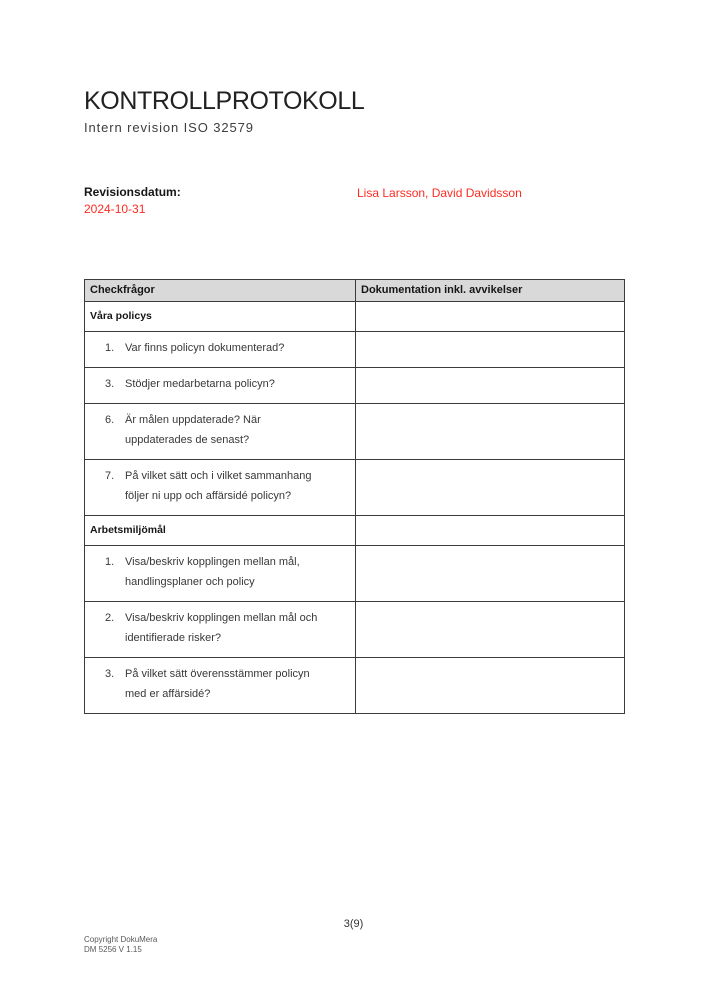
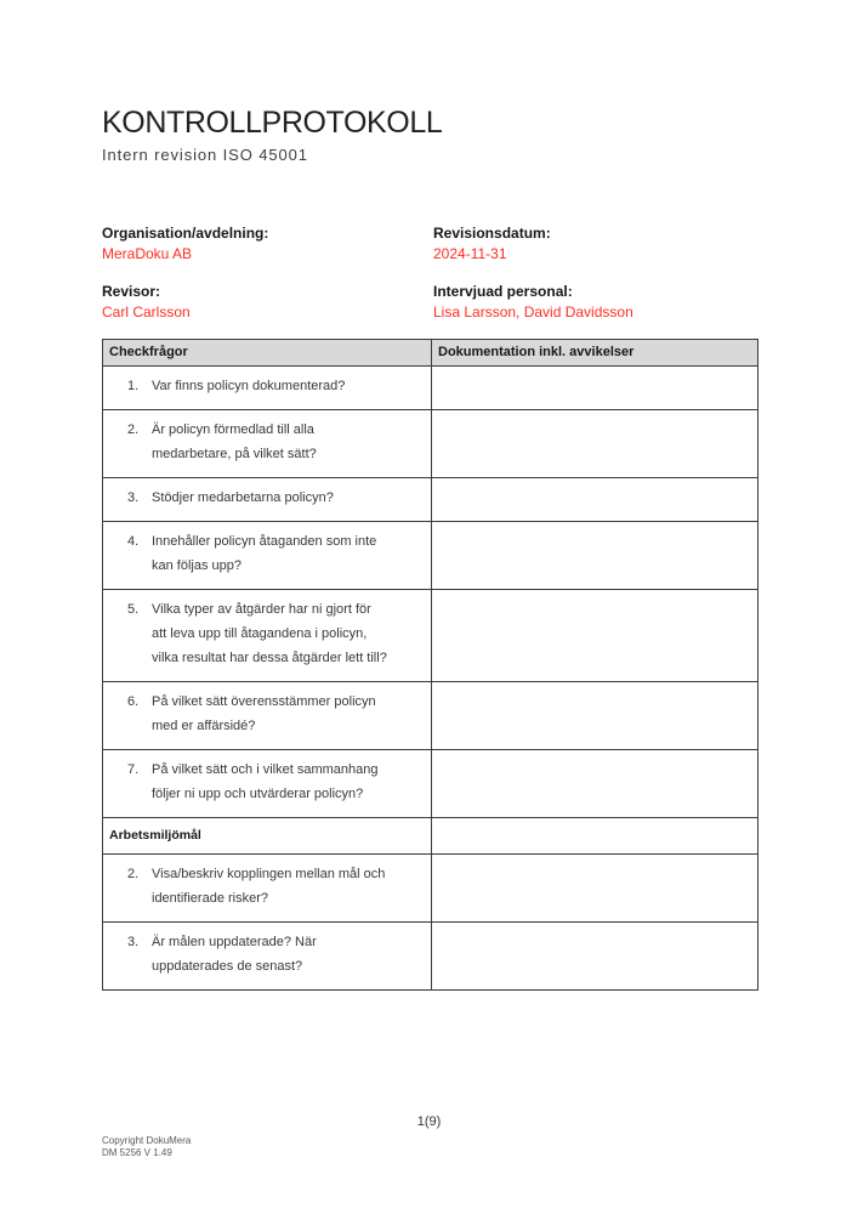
  KONTROLLPROTOKOLL
- Intern revision ISO 32579
+ Intern revision ISO 45001
+ Organisation/avdelning:
+ MeraDoku AB
  Revisionsdatum:
- 2024-10-31
+ 2024-11-31
+ Revisor:
+ Carl Carlsson
+ Intervjuad personal:
  Lisa Larsson, David Davidsson
  Checkfrågor	Dokumentation inkl. avvikelser
- Våra policys
  1. Var finns policyn dokumenterad?
+ 2. Är policyn förmedlad till alla medarbetare, på vilket sätt?
  3. Stödjer medarbetarna policyn?
+ 4. Innehåller policyn åtaganden som inte kan följas upp?
+ 5. Vilka typer av åtgärder har ni gjort för att leva upp till åtagandena i policyn, vilka resultat har dessa åtgärder lett till?
- 6. Är målen uppdaterade? När uppdaterades de senast?
+ 6. På vilket sätt överensstämmer policyn med er affärsidé?
- 7. På vilket sätt och i vilket sammanhang följer ni upp och affärsidé policyn?
+ 7. På vilket sätt och i vilket sammanhang följer ni upp och utvärderar policyn?
  Arbetsmiljömål
- 1. Visa/beskriv kopplingen mellan mål, handlingsplaner och policy
  2. Visa/beskriv kopplingen mellan mål och identifierade risker?
- 3. På vilket sätt överensstämmer policyn med er affärsidé?
+ 3. Är målen uppdaterade? När uppdaterades de senast?
- 3(9)
+ 1(9)
  Copyright DokuMera
- DM 5256 V 1.15
+ DM 5256 V 1.49
